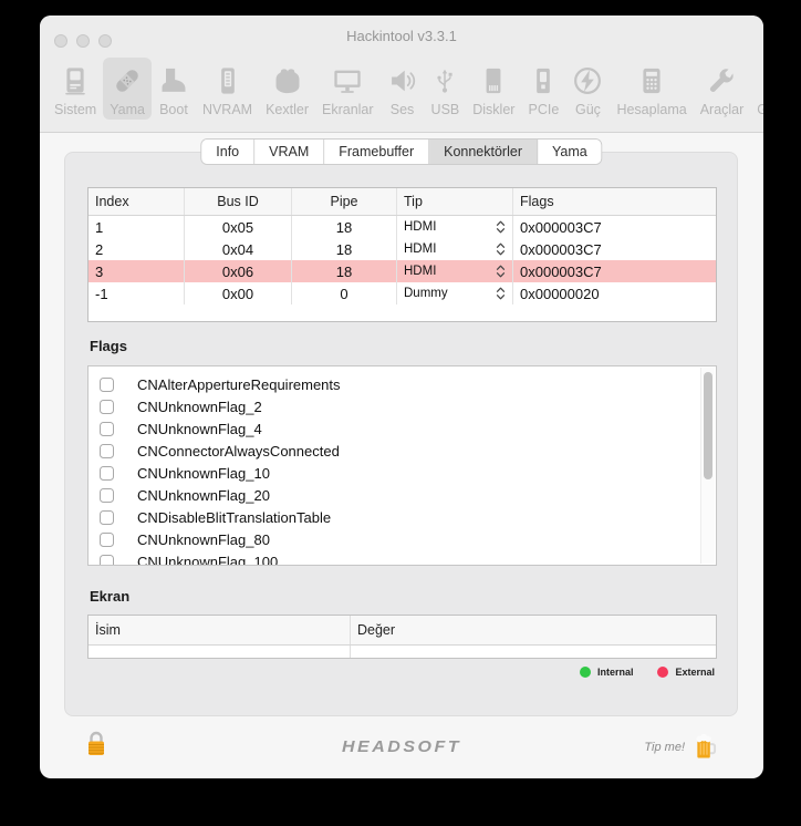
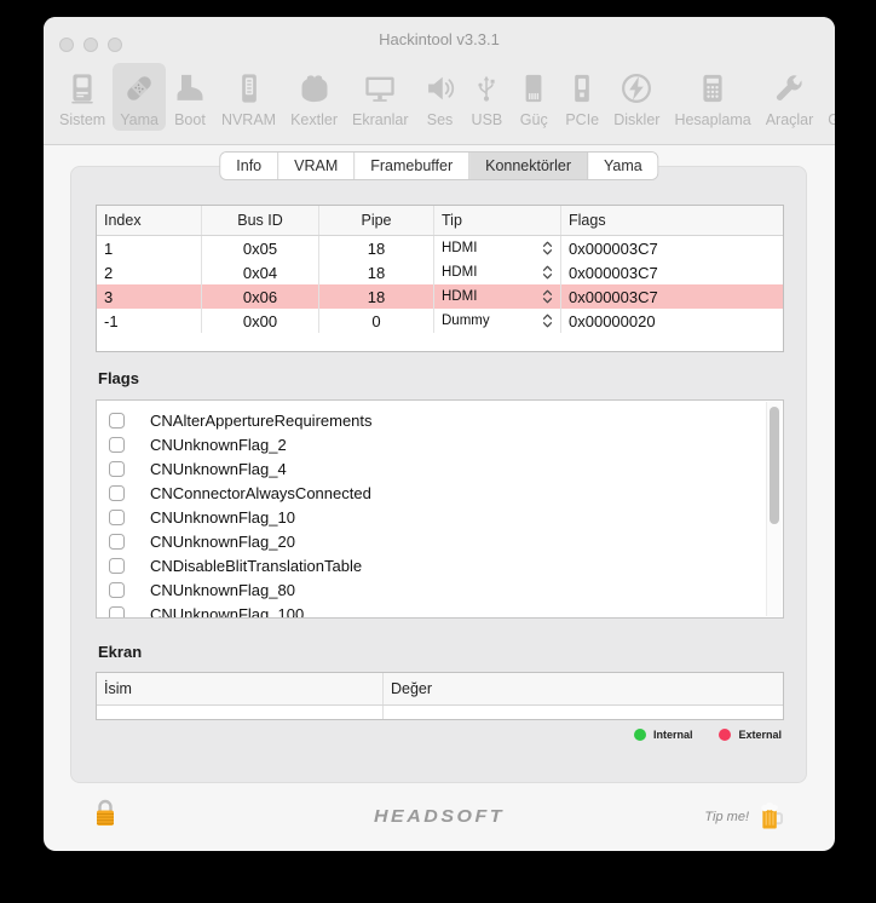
  Hackintool v3.3.1
  Sistem
  Yama
  Boot
  NVRAM
  Kextler
  Ekranlar
  Ses
  USB
- Diskler
+ Güç
  PCIe
- Güç
+ Diskler
  Hesaplama
  Araçlar
  Info
  VRAM
  Framebuffer
  Konnektörler
  Yama
  Index
  Bus ID
  Pipe
  Tip
  Flags
  1
  0x05
  18
  HDMI
  0x000003C7
  2
  0x04
  18
  HDMI
  0x000003C7
  3
  0x06
  18
  HDMI
  0x000003C7
  -1
  0x00
  0
  Dummy
  0x00000020
  Flags
  CNAlterAppertureRequirements
  CNUnknownFlag_2
  CNUnknownFlag_4
  CNConnectorAlwaysConnected
  CNUnknownFlag_10
  CNUnknownFlag_20
  CNDisableBlitTranslationTable
  CNUnknownFlag_80
  CNUnknownFlag_100
  Ekran
  İsim
  Değer
  Internal
  External
  HEADSOFT
  Tip me!
